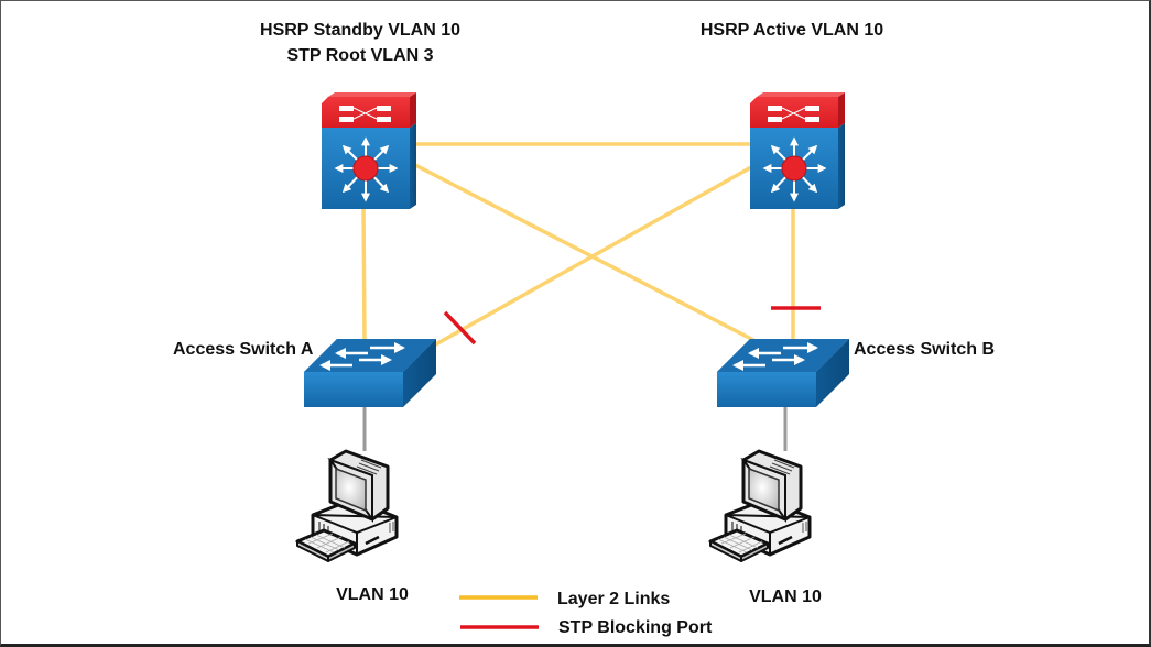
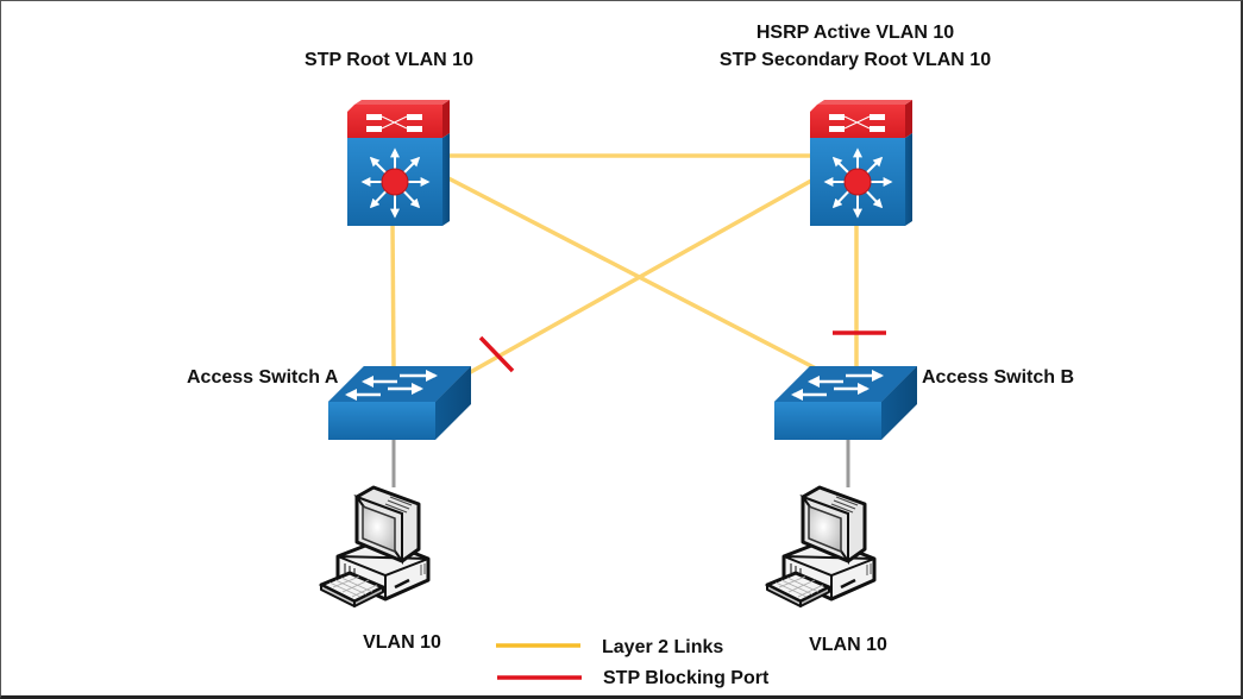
- HSRP Standby VLAN 10
- STP Root VLAN 3
+ STP Root VLAN 10
  HSRP Active VLAN 10
+ STP Secondary Root VLAN 10
  Access Switch A
  Access Switch B
  VLAN 10
  VLAN 10
  Layer 2 Links
  STP Blocking Port
